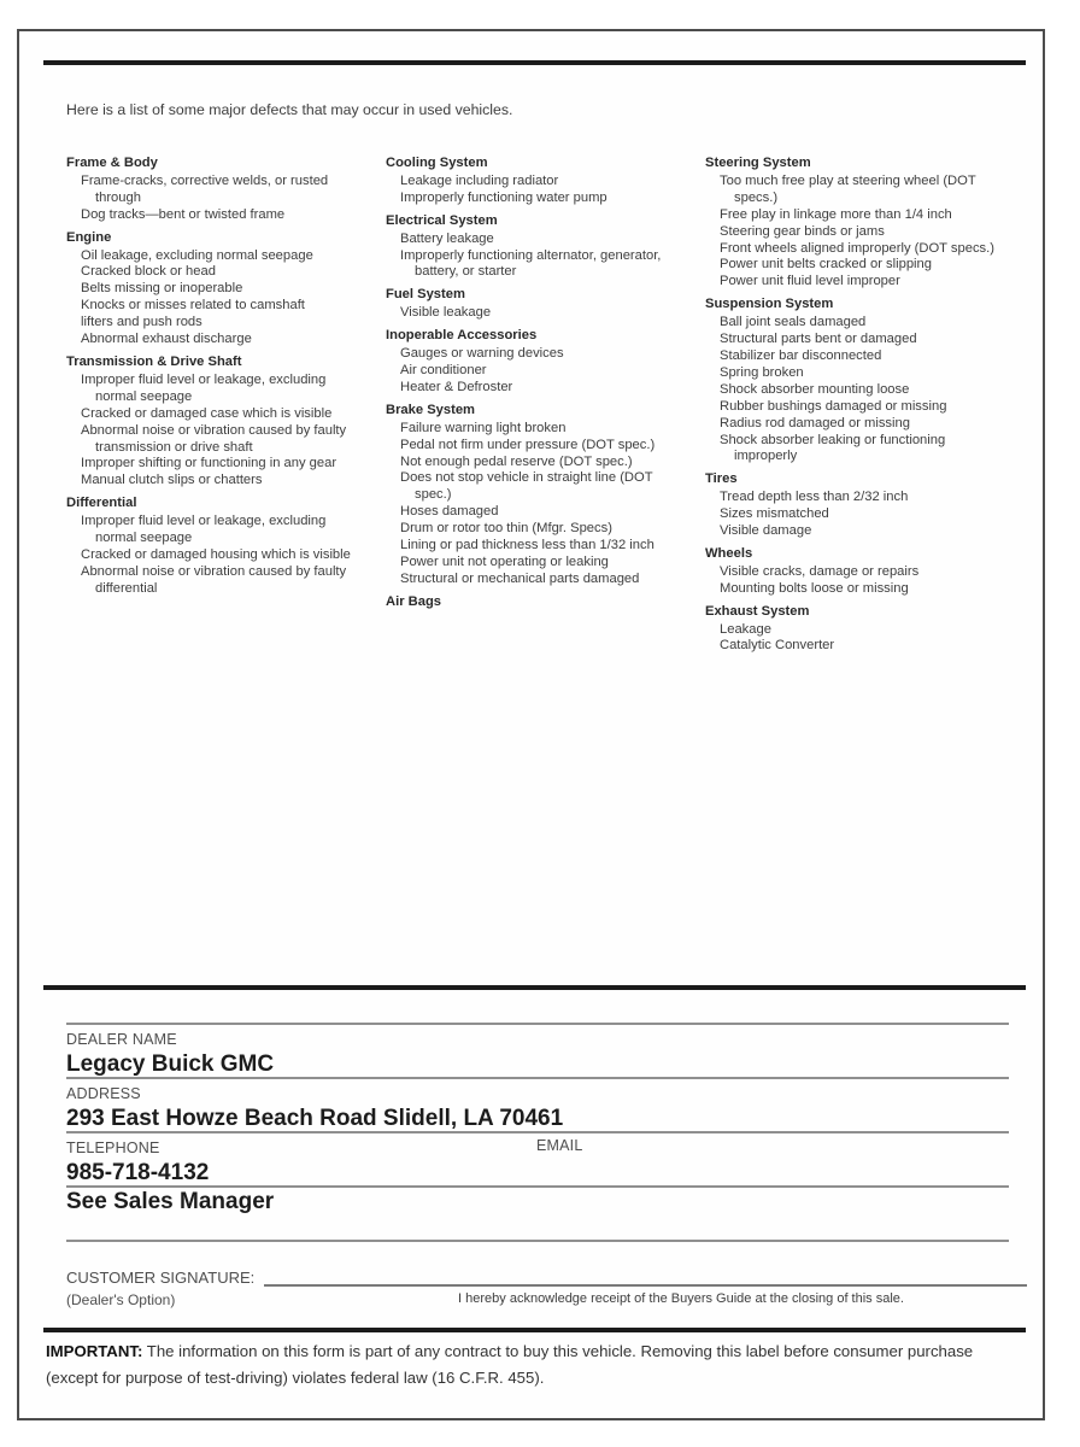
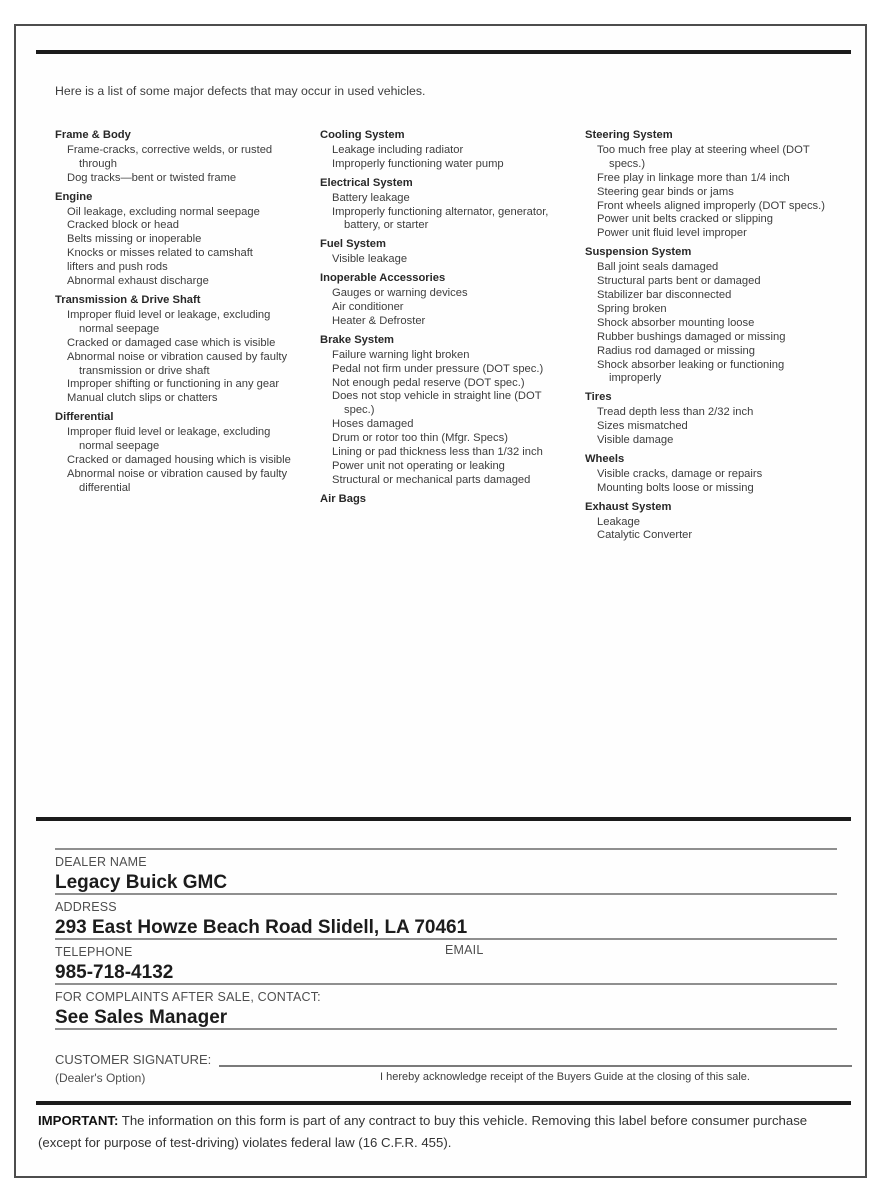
  Here is a list of some major defects that may occur in used vehicles.
  Frame & Body
  Frame-cracks, corrective welds, or rusted through
  Dog tracks—bent or twisted frame
  Engine
  Oil leakage, excluding normal seepage
  Cracked block or head
  Belts missing or inoperable
  Knocks or misses related to camshaft
  lifters and push rods
  Abnormal exhaust discharge
  Transmission & Drive Shaft
  Improper fluid level or leakage, excluding normal seepage
  Cracked or damaged case which is visible
  Abnormal noise or vibration caused by faulty transmission or drive shaft
  Improper shifting or functioning in any gear
  Manual clutch slips or chatters
  Differential
  Improper fluid level or leakage, excluding normal seepage
  Cracked or damaged housing which is visible
  Abnormal noise or vibration caused by faulty differential
  Cooling System
  Leakage including radiator
  Improperly functioning water pump
  Electrical System
  Battery leakage
  Improperly functioning alternator, generator, battery, or starter
  Fuel System
  Visible leakage
  Inoperable Accessories
  Gauges or warning devices
  Air conditioner
  Heater & Defroster
  Brake System
  Failure warning light broken
  Pedal not firm under pressure (DOT spec.)
  Not enough pedal reserve (DOT spec.)
  Does not stop vehicle in straight line (DOT spec.)
  Hoses damaged
  Drum or rotor too thin (Mfgr. Specs)
  Lining or pad thickness less than 1/32 inch
  Power unit not operating or leaking
  Structural or mechanical parts damaged
  Air Bags
  Steering System
  Too much free play at steering wheel (DOT specs.)
  Free play in linkage more than 1/4 inch
  Steering gear binds or jams
  Front wheels aligned improperly (DOT specs.)
  Power unit belts cracked or slipping
  Power unit fluid level improper
  Suspension System
  Ball joint seals damaged
  Structural parts bent or damaged
  Stabilizer bar disconnected
  Spring broken
  Shock absorber mounting loose
  Rubber bushings damaged or missing
  Radius rod damaged or missing
  Shock absorber leaking or functioning improperly
  Tires
  Tread depth less than 2/32 inch
  Sizes mismatched
  Visible damage
  Wheels
  Visible cracks, damage or repairs
  Mounting bolts loose or missing
  Exhaust System
  Leakage
  Catalytic Converter
  DEALER NAME
  Legacy Buick GMC
  ADDRESS
  293 East Howze Beach Road Slidell, LA 70461
  TELEPHONE
  EMAIL
  985-718-4132
+ FOR COMPLAINTS AFTER SALE, CONTACT:
  See Sales Manager
  CUSTOMER SIGNATURE:
  (Dealer's Option)
  I hereby acknowledge receipt of the Buyers Guide at the closing of this sale.
  IMPORTANT: The information on this form is part of any contract to buy this vehicle. Removing this label before consumer purchase (except for purpose of test-driving) violates federal law (16 C.F.R. 455).
